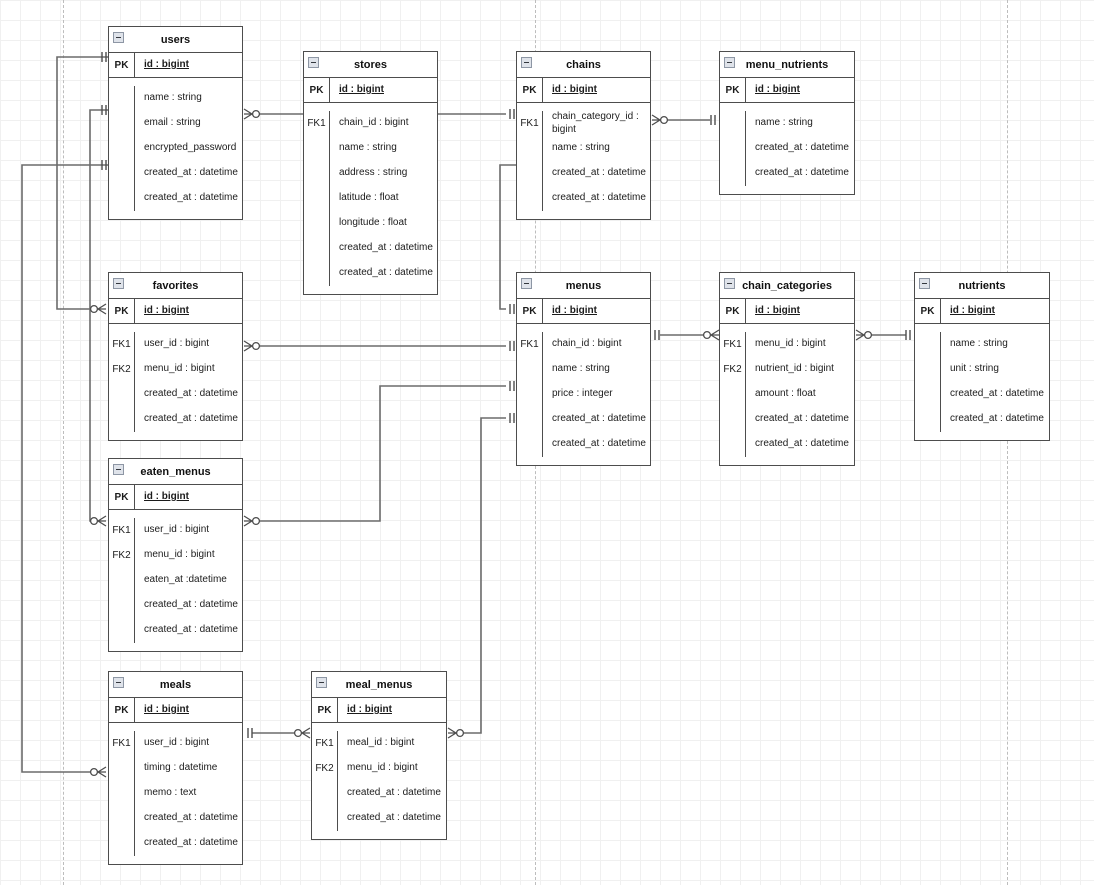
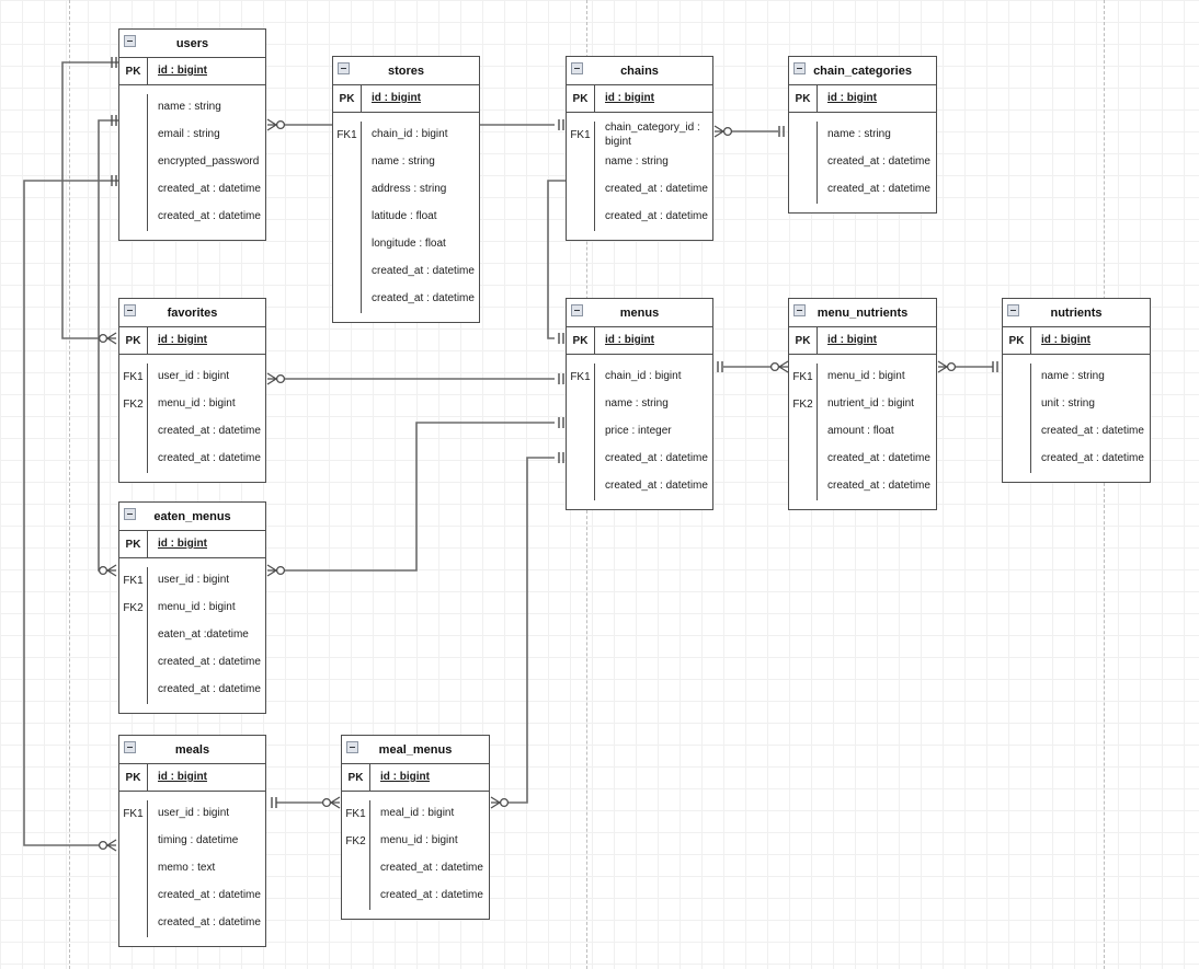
  users
  PK
  id : bigint
  name : string
  email : string
  encrypted_password
  created_at : datetime
  created_at : datetime
  stores
  PK
  id : bigint
  FK1
  chain_id : bigint
  name : string
  address : string
  latitude : float
  longitude : float
  created_at : datetime
  created_at : datetime
  chains
  PK
  id : bigint
  FK1
  chain_category_id : bigint
  name : string
  created_at : datetime
  created_at : datetime
- menu_nutrients
+ chain_categories
  PK
  id : bigint
  name : string
  created_at : datetime
  created_at : datetime
  favorites
  PK
  id : bigint
  FK1
  user_id : bigint
  FK2
  menu_id : bigint
  created_at : datetime
  created_at : datetime
  menus
  PK
  id : bigint
  FK1
  chain_id : bigint
  name : string
  price : integer
  created_at : datetime
  created_at : datetime
- chain_categories
+ menu_nutrients
  PK
  id : bigint
  FK1
  menu_id : bigint
  FK2
  nutrient_id : bigint
  amount : float
  created_at : datetime
  created_at : datetime
  nutrients
  PK
  id : bigint
  name : string
  unit : string
  created_at : datetime
  created_at : datetime
  eaten_menus
  PK
  id : bigint
  FK1
  user_id : bigint
  FK2
  menu_id : bigint
  eaten_at :datetime
  created_at : datetime
  created_at : datetime
  meals
  PK
  id : bigint
  FK1
  user_id : bigint
  timing : datetime
  memo : text
  created_at : datetime
  created_at : datetime
  meal_menus
  PK
  id : bigint
  FK1
  meal_id : bigint
  FK2
  menu_id : bigint
  created_at : datetime
  created_at : datetime
